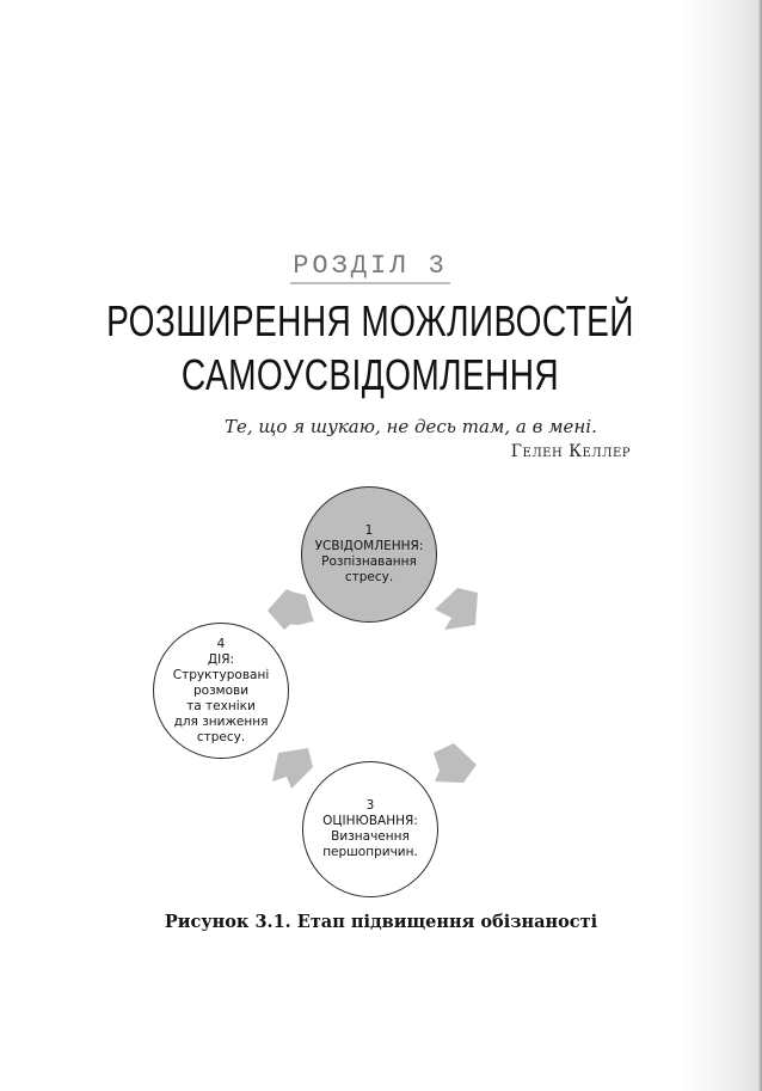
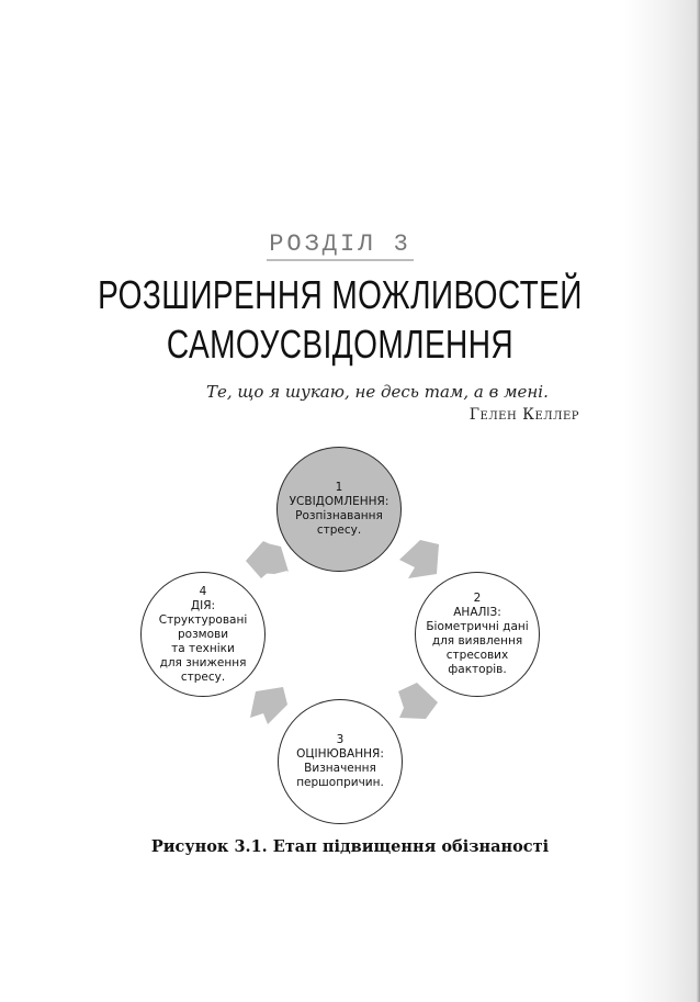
  РОЗДІЛ 3
  РОЗШИРЕННЯ МОЖЛИВОСТЕЙ
  САМОУСВІДОМЛЕННЯ
  Те, що я шукаю, не десь там, а в мені.
  Гелен Келлер
  1
  УСВІДОМЛЕННЯ:
  Розпізнавання
  стресу.
+ 2
+ АНАЛІЗ:
+ Біометричні дані
+ для виявлення
+ стресових
+ факторів.
  3
  ОЦІНЮВАННЯ:
  Визначення
  першопричин.
  4
  ДІЯ:
  Структуровані
  розмови
  та техніки
  для зниження
  стресу.
  Рисунок 3.1. Етап підвищення обізнаності
